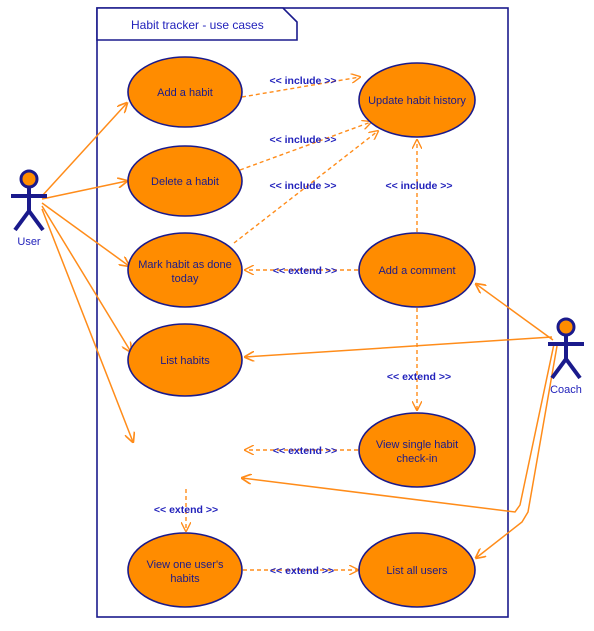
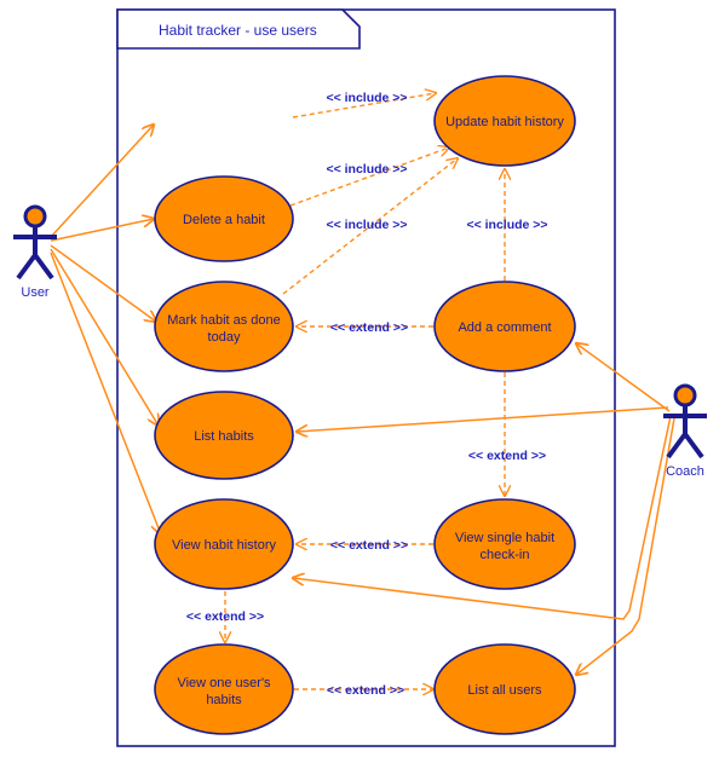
- Habit tracker - use cases
+ Habit tracker - use users
- Add a habit
  Delete a habit
  Mark habit as done
  today
  List habits
+ View habit history
  View one user's
  habits
  Update habit history
  Add a comment
  View single habit
  check-in
  List all users
  << include >>
  << include >>
  << include >>
  << include >>
  << extend >>
  << extend >>
  << extend >>
  << extend >>
  << extend >>
  User
  Coach
